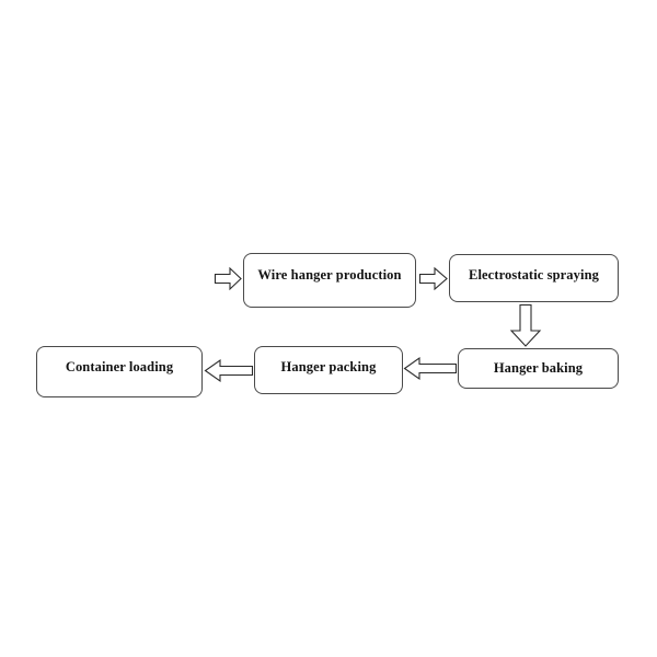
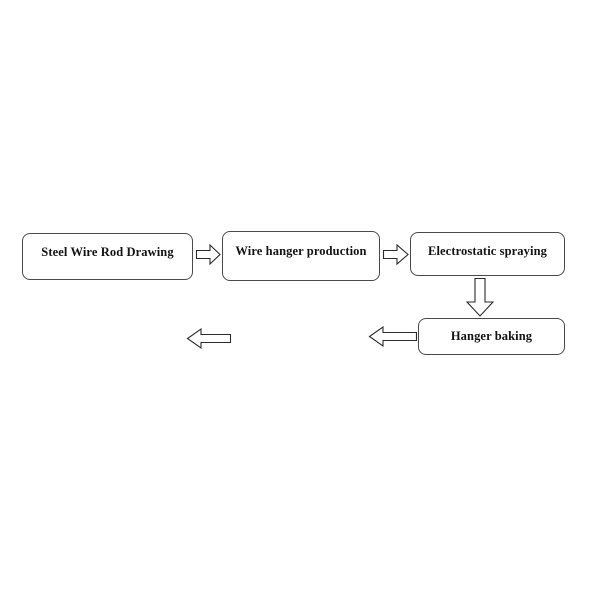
+ Steel Wire Rod Drawing
  Wire hanger production
  Electrostatic spraying
  Hanger baking
- Hanger packing
- Container loading
